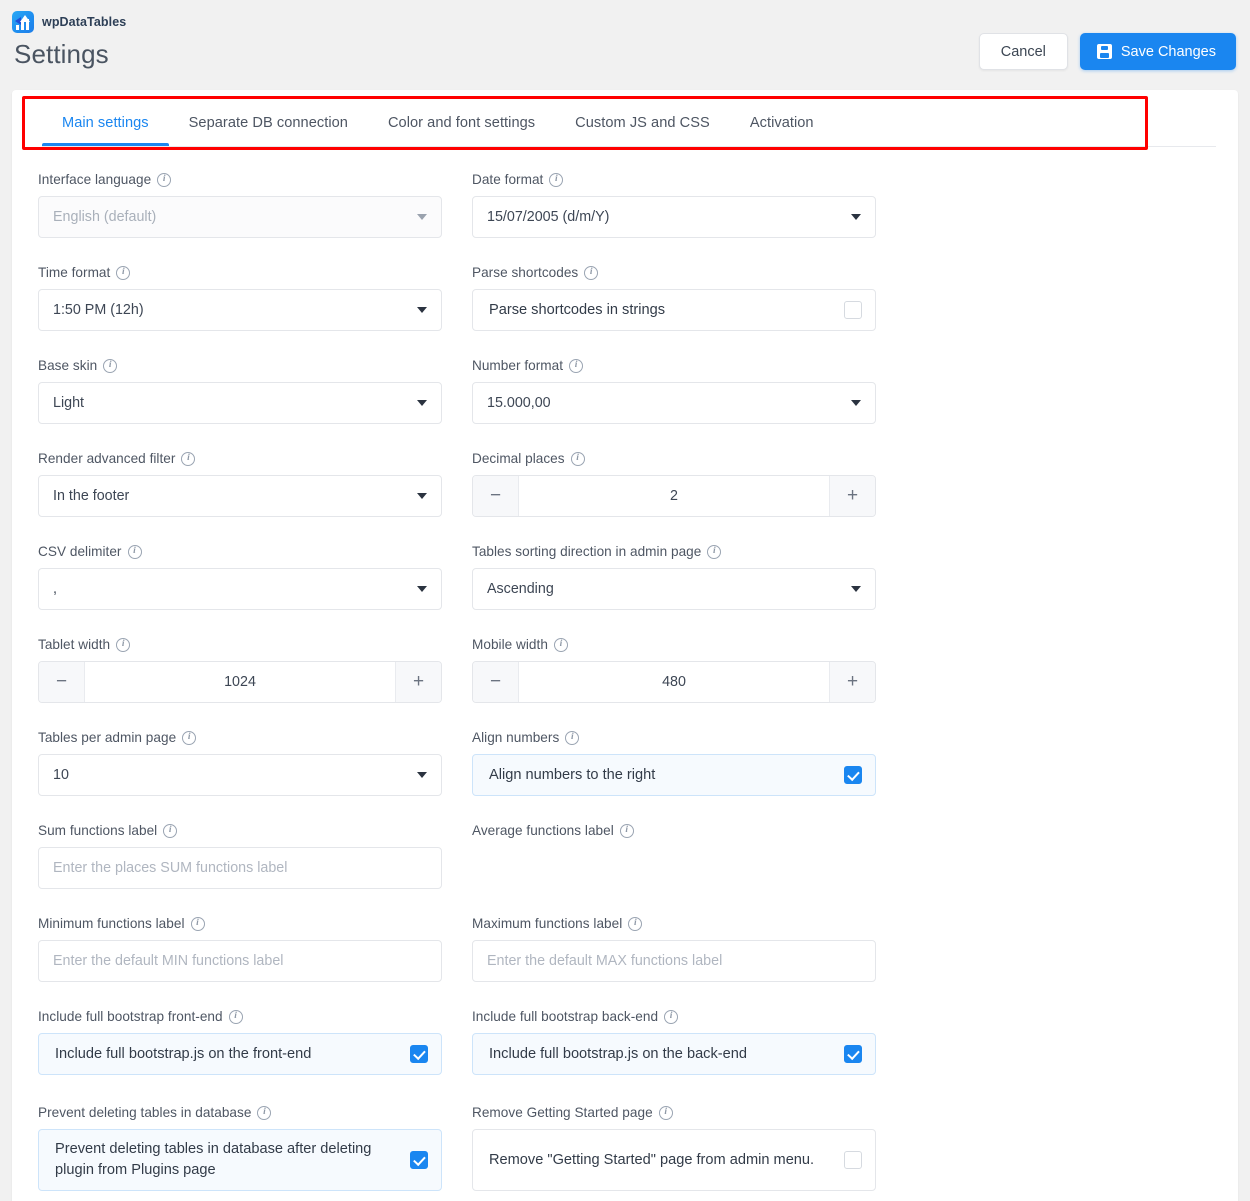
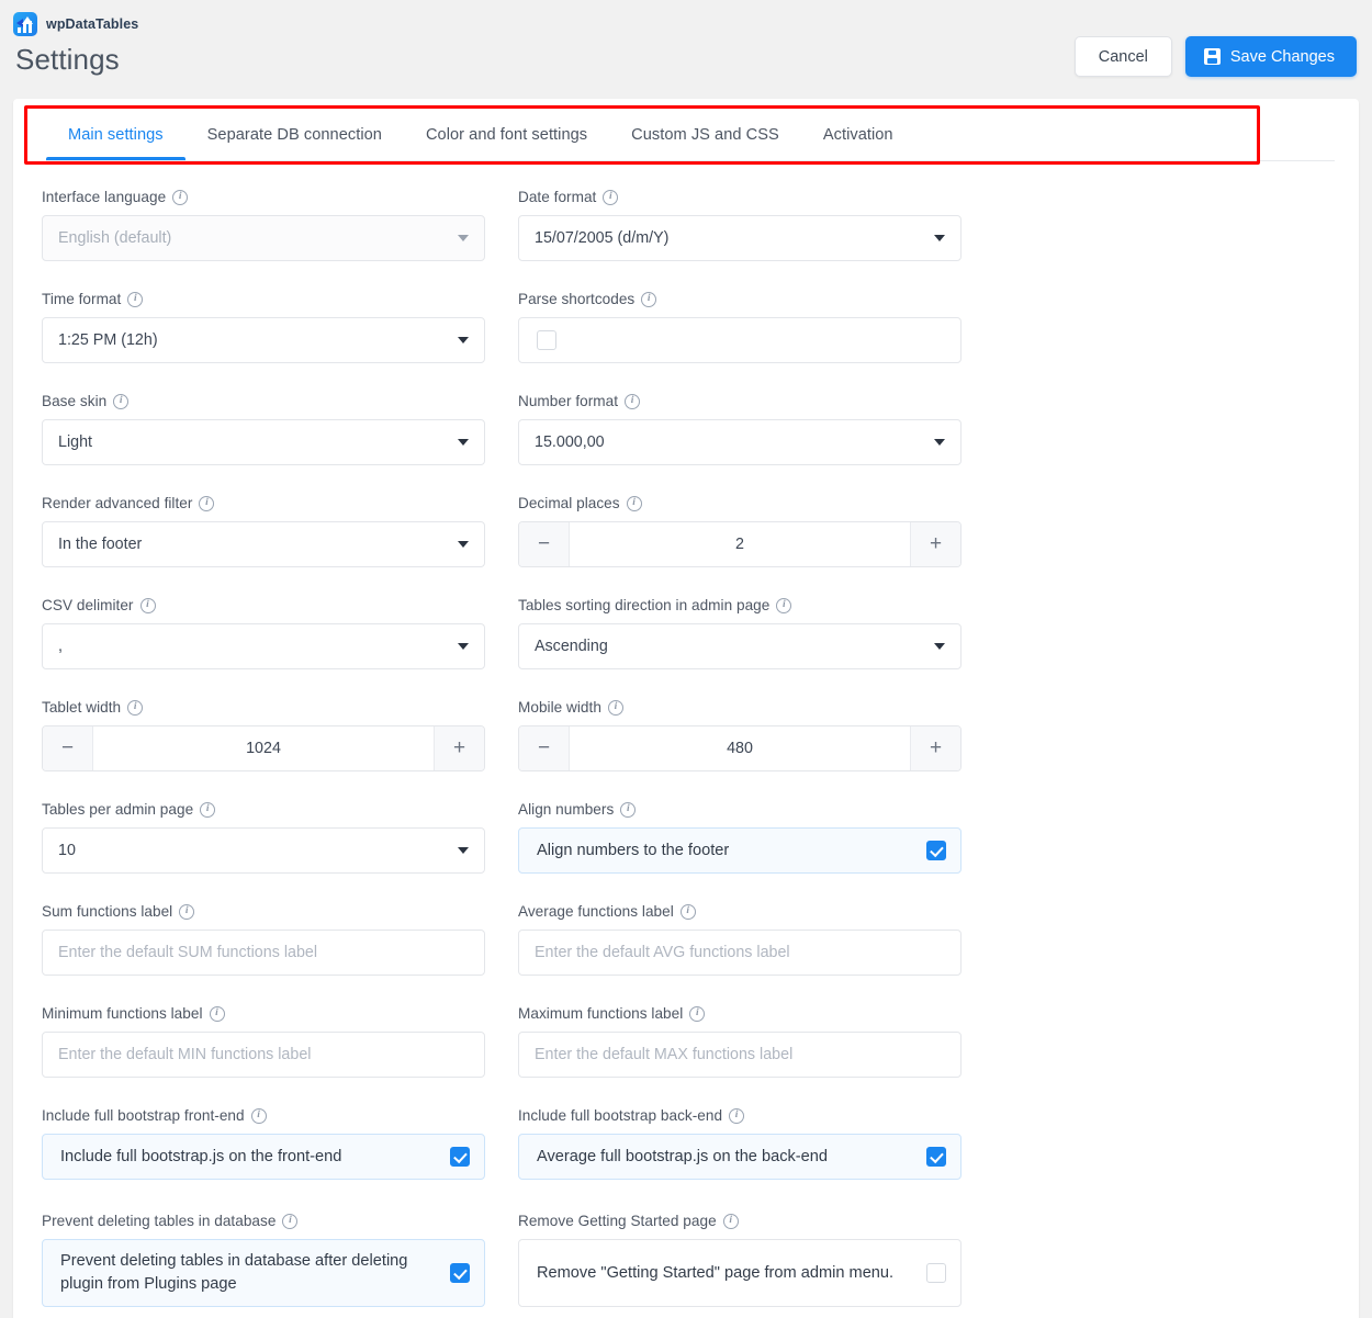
  wpDataTables
  Settings
  Cancel
  Save Changes
  Main settings
  Separate DB connection
  Color and font settings
  Custom JS and CSS
  Activation
  Interface language
  i
  English (default)
  Date format
  i
  15/07/2005 (d/m/Y)
  Time format
  i
- 1:50 PM (12h)
+ 1:25 PM (12h)
  Parse shortcodes
  i
- Parse shortcodes in strings
  Base skin
  i
  Light
  Number format
  i
  15.000,00
  Render advanced filter
  i
  In the footer
  Decimal places
  i
  −
  2
  +
  CSV delimiter
  i
  ,
  Tables sorting direction in admin page
  i
  Ascending
  Tablet width
  i
  −
  1024
  +
  Mobile width
  i
  −
  480
  +
  Tables per admin page
  i
  10
  Align numbers
  i
- Align numbers to the right
+ Align numbers to the footer
  Sum functions label
  i
- Enter the places SUM functions label
+ Enter the default SUM functions label
  Average functions label
  i
+ Enter the default AVG functions label
  Minimum functions label
  i
  Enter the default MIN functions label
  Maximum functions label
  i
  Enter the default MAX functions label
  Include full bootstrap front-end
  i
  Include full bootstrap.js on the front-end
  Include full bootstrap back-end
  i
- Include full bootstrap.js on the back-end
+ Average full bootstrap.js on the back-end
  Prevent deleting tables in database
  i
  Prevent deleting tables in database after deleting plugin from Plugins page
  Remove Getting Started page
  i
  Remove "Getting Started" page from admin menu.
